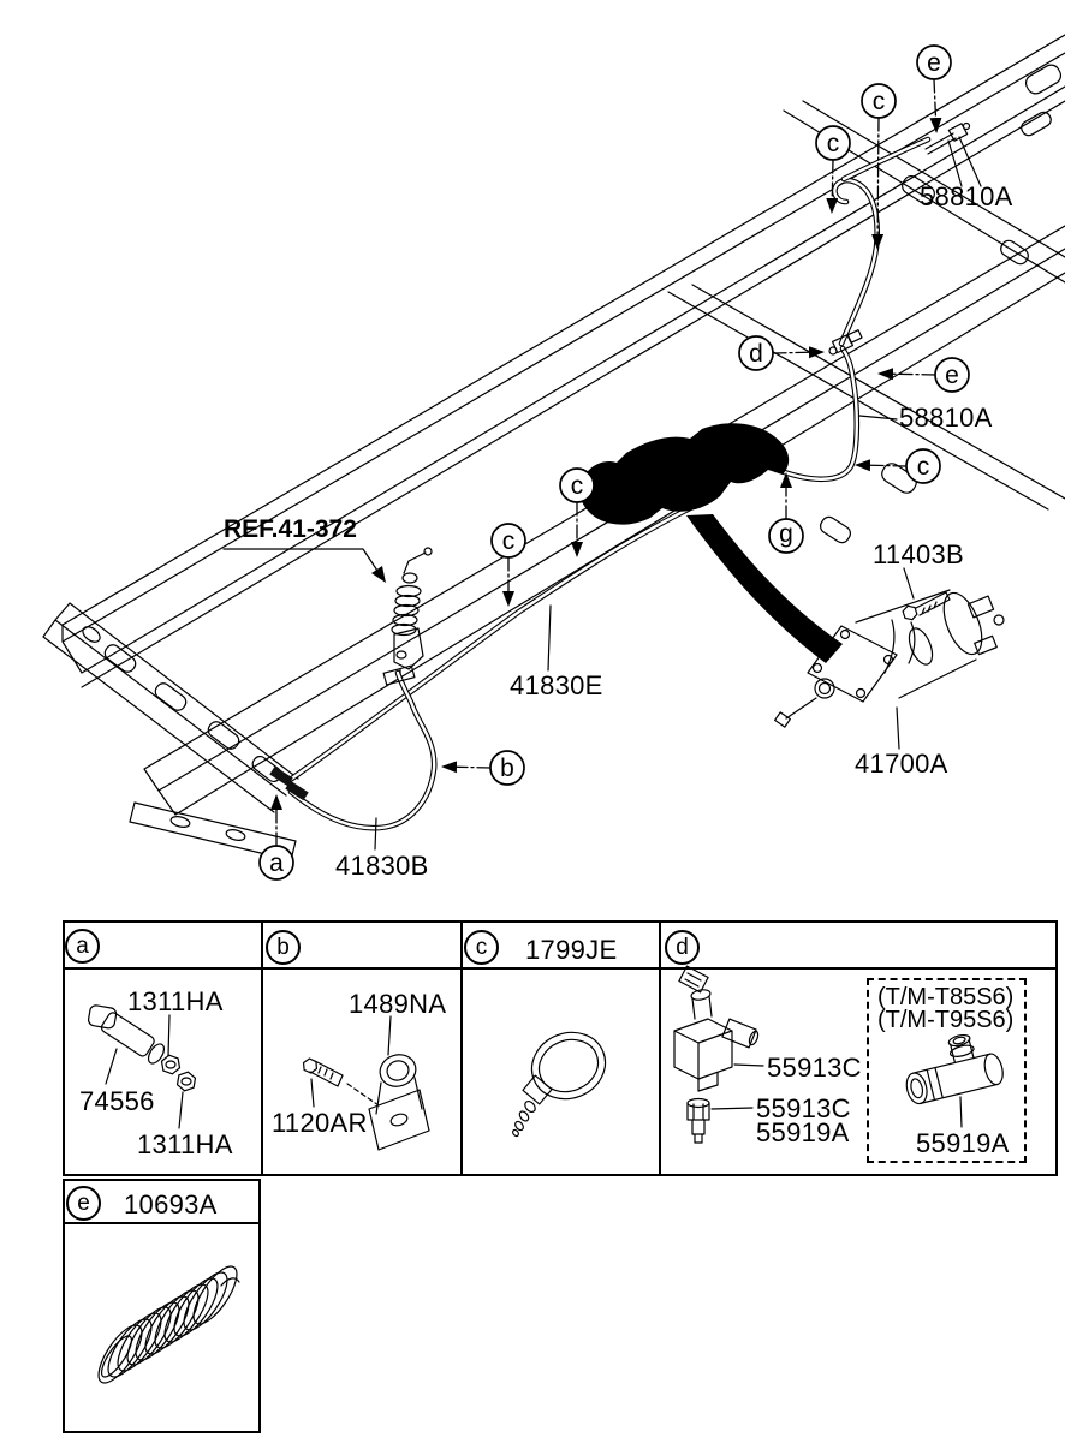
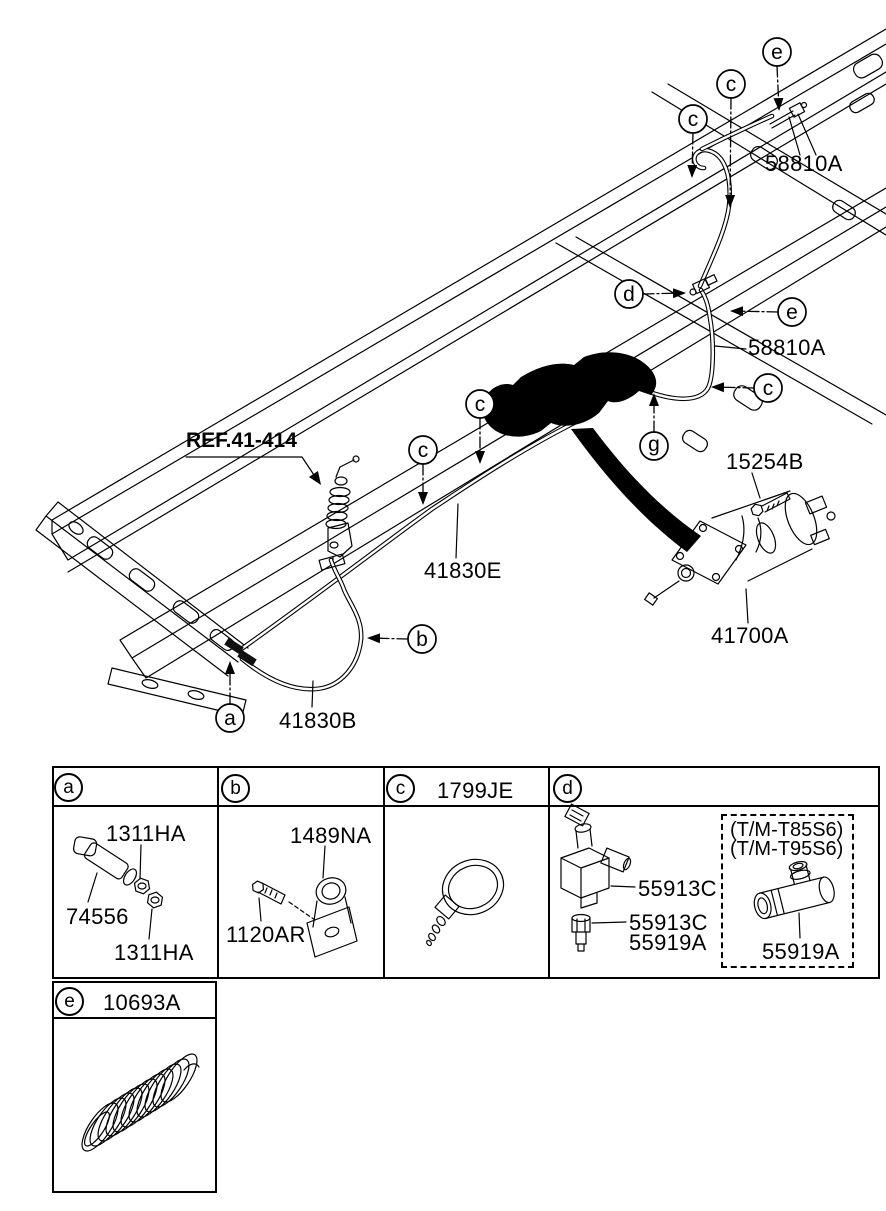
  e
  c
  c
  d
  e
  c
  g
  c
  c
  b
  a
- REF.41-372
+ REF.41-414
  58810A
  58810A
- 11403B
+ 15254B
  41700A
  41830E
  41830B
  a
  b
  c
  d
  e
  1799JE
  10693A
  1311HA
  74556
  1311HA
  1489NA
  1120AR
  55913C
  55913C
  55919A
  (T/M-T85S6)
  (T/M-T95S6)
  55919A
